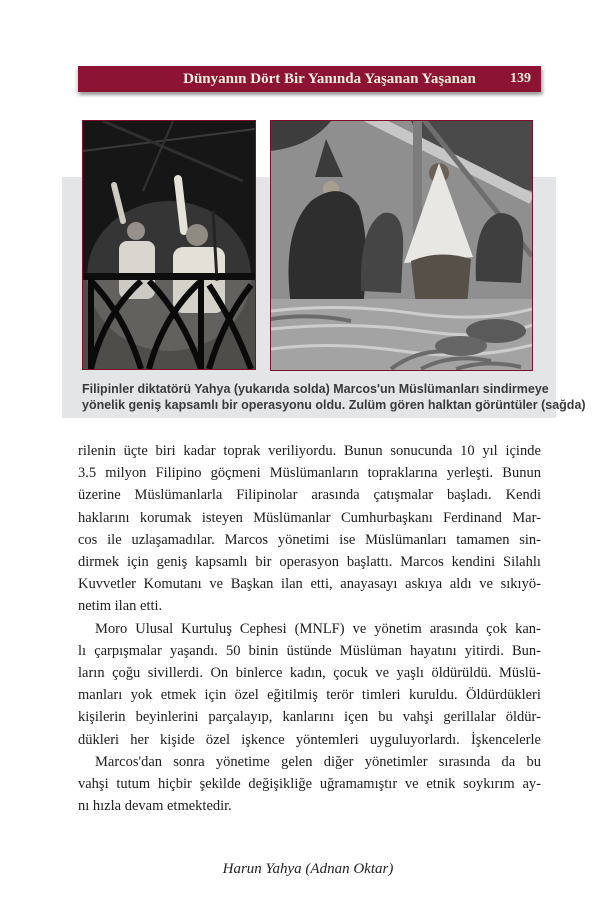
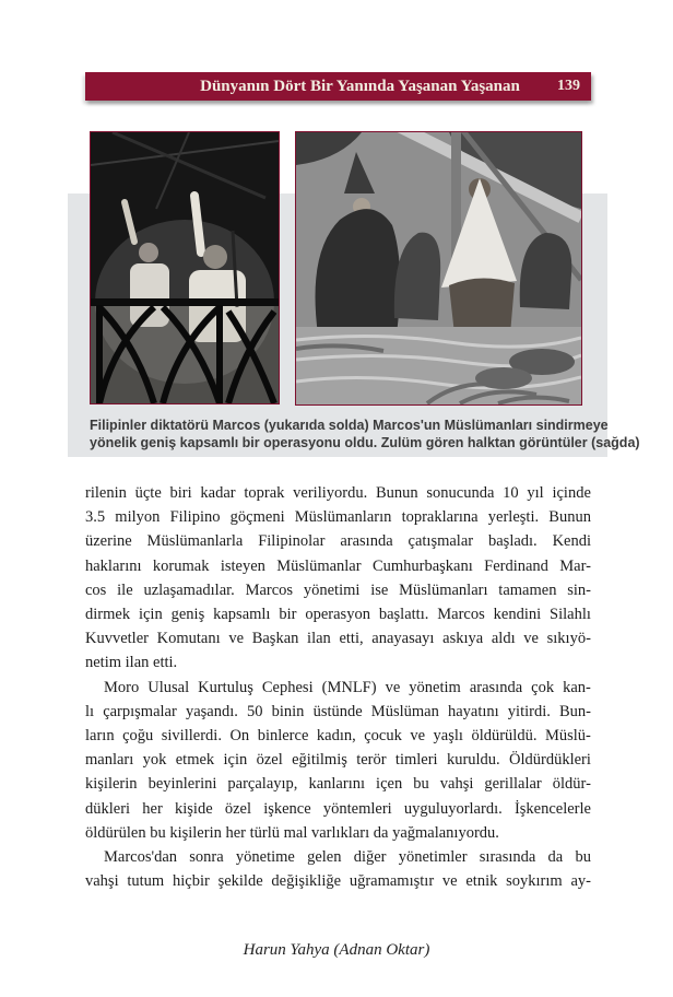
  Dünyanın Dört Bir Yanında Yaşanan Yaşanan
  139
- Filipinler diktatörü Yahya (yukarıda solda) Marcos'un Müslümanları sindirmeye
+ Filipinler diktatörü Marcos (yukarıda solda) Marcos'un Müslümanları sindirmeye
  yönelik geniş kapsamlı bir operasyonu oldu. Zulüm gören halktan görüntüler (sağda)
  rilenin
  üçte
  biri
  kadar
  toprak
  veriliyordu.
  Bunun
  sonucunda
  10
  yıl
  içinde
  3.5
  milyon
  Filipino
  göçmeni
  Müslümanların
  topraklarına
  yerleşti.
  Bunun
  üzerine
  Müslümanlarla
  Filipinolar
  arasında
  çatışmalar
  başladı.
  Kendi
  haklarını
  korumak
  isteyen
  Müslümanlar
  Cumhurbaşkanı
  Ferdinand
  Mar-
  cos
  ile
  uzlaşamadılar.
  Marcos
  yönetimi
  ise
  Müslümanları
  tamamen
  sin-
  dirmek
  için
  geniş
  kapsamlı
  bir
  operasyon
  başlattı.
  Marcos
  kendini
  Silahlı
  Kuvvetler
  Komutanı
  ve
  Başkan
  ilan
  etti,
  anayasayı
  askıya
  aldı
  ve
  sıkıyö-
  netim ilan etti.
  Moro
  Ulusal
  Kurtuluş
  Cephesi
  (MNLF)
  ve
  yönetim
  arasında
  çok
  kan-
  lı
  çarpışmalar
  yaşandı.
  50
  binin
  üstünde
  Müslüman
  hayatını
  yitirdi.
  Bun-
  ların
  çoğu
  sivillerdi.
  On
  binlerce
  kadın,
  çocuk
  ve
  yaşlı
  öldürüldü.
  Müslü-
  manları
  yok
  etmek
  için
  özel
  eğitilmiş
  terör
  timleri
  kuruldu.
  Öldürdükleri
  kişilerin
  beyinlerini
  parçalayıp,
  kanlarını
  içen
  bu
  vahşi
  gerillalar
  öldür-
  dükleri
  her
  kişide
  özel
  işkence
  yöntemleri
  uyguluyorlardı.
  İşkencelerle
+ öldürülen bu kişilerin her türlü mal varlıkları da yağmalanıyordu.
  Marcos'dan
  sonra
  yönetime
  gelen
  diğer
  yönetimler
  sırasında
  da
  bu
  vahşi
  tutum
  hiçbir
  şekilde
  değişikliğe
  uğramamıştır
  ve
  etnik
  soykırım
  ay-
- nı hızla devam etmektedir.
  Harun Yahya (Adnan Oktar)
